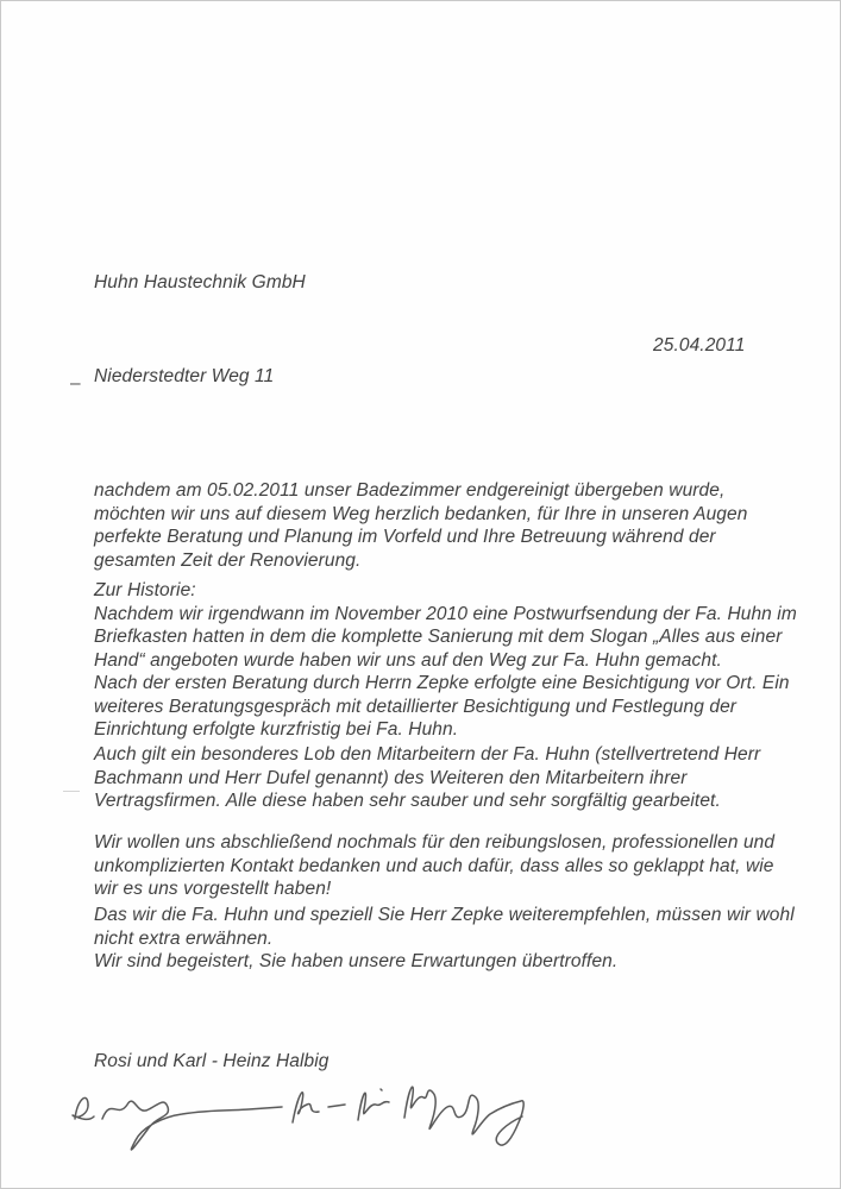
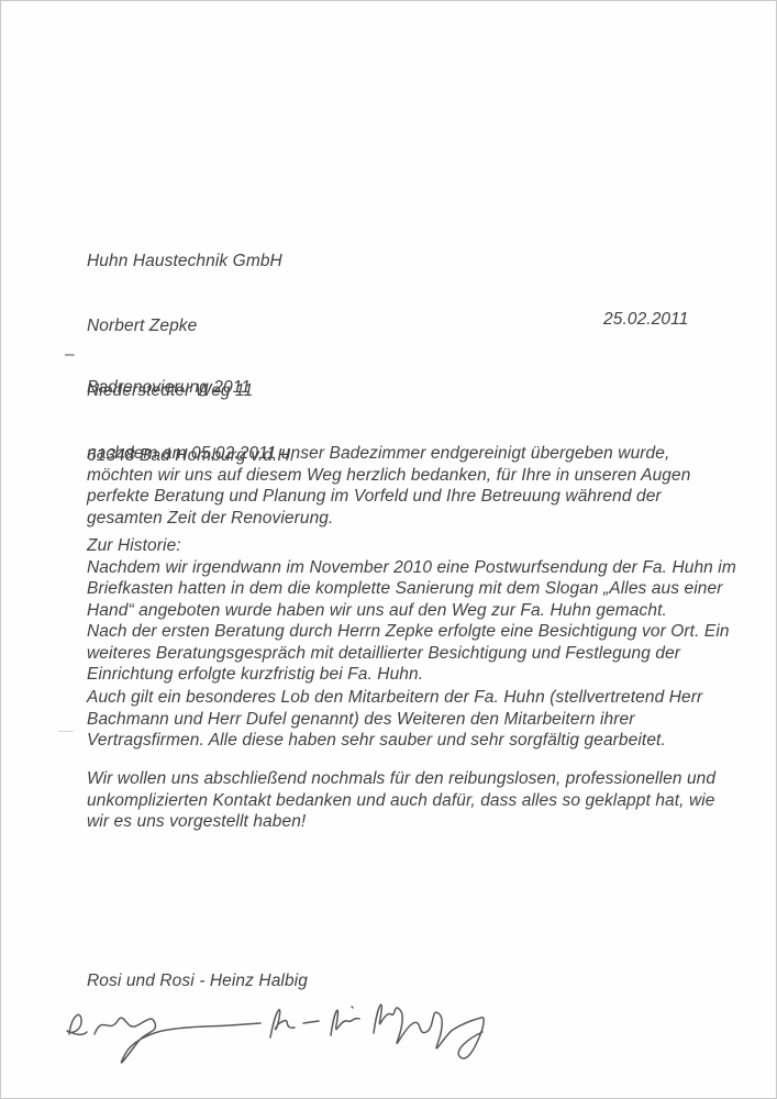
  Huhn Haustechnik GmbH
+ Norbert Zepke
  Niederstedter Weg 11
+ 61348 Bad Homburg v.d.H.
- 25.04.2011
+ 25.02.2011
  –
+ Badrenovierung 2011
  nachdem am 05.02.2011 unser Badezimmer endgereinigt übergeben wurde,
  möchten wir uns auf diesem Weg herzlich bedanken, für Ihre in unseren Augen
  perfekte Beratung und Planung im Vorfeld und Ihre Betreuung während der
  gesamten Zeit der Renovierung.
  Zur Historie:
  Nachdem wir irgendwann im November 2010 eine Postwurfsendung der Fa. Huhn im
  Briefkasten hatten in dem die komplette Sanierung mit dem Slogan „Alles aus einer
  Hand“ angeboten wurde haben wir uns auf den Weg zur Fa. Huhn gemacht.
  Nach der ersten Beratung durch Herrn Zepke erfolgte eine Besichtigung vor Ort. Ein
  weiteres Beratungsgespräch mit detaillierter Besichtigung und Festlegung der
  Einrichtung erfolgte kurzfristig bei Fa. Huhn.
  Auch gilt ein besonderes Lob den Mitarbeitern der Fa. Huhn (stellvertretend Herr
  Bachmann und Herr Dufel genannt) des Weiteren den Mitarbeitern ihrer
  Vertragsfirmen. Alle diese haben sehr sauber und sehr sorgfältig gearbeitet.
  Wir wollen uns abschließend nochmals für den reibungslosen, professionellen und
  unkomplizierten Kontakt bedanken und auch dafür, dass alles so geklappt hat, wie
  wir es uns vorgestellt haben!
- Das wir die Fa. Huhn und speziell Sie Herr Zepke weiterempfehlen, müssen wir wohl
- nicht extra erwähnen.
- Wir sind begeistert, Sie haben unsere Erwartungen übertroffen.
- Rosi und Karl - Heinz Halbig
+ Rosi und Rosi - Heinz Halbig
